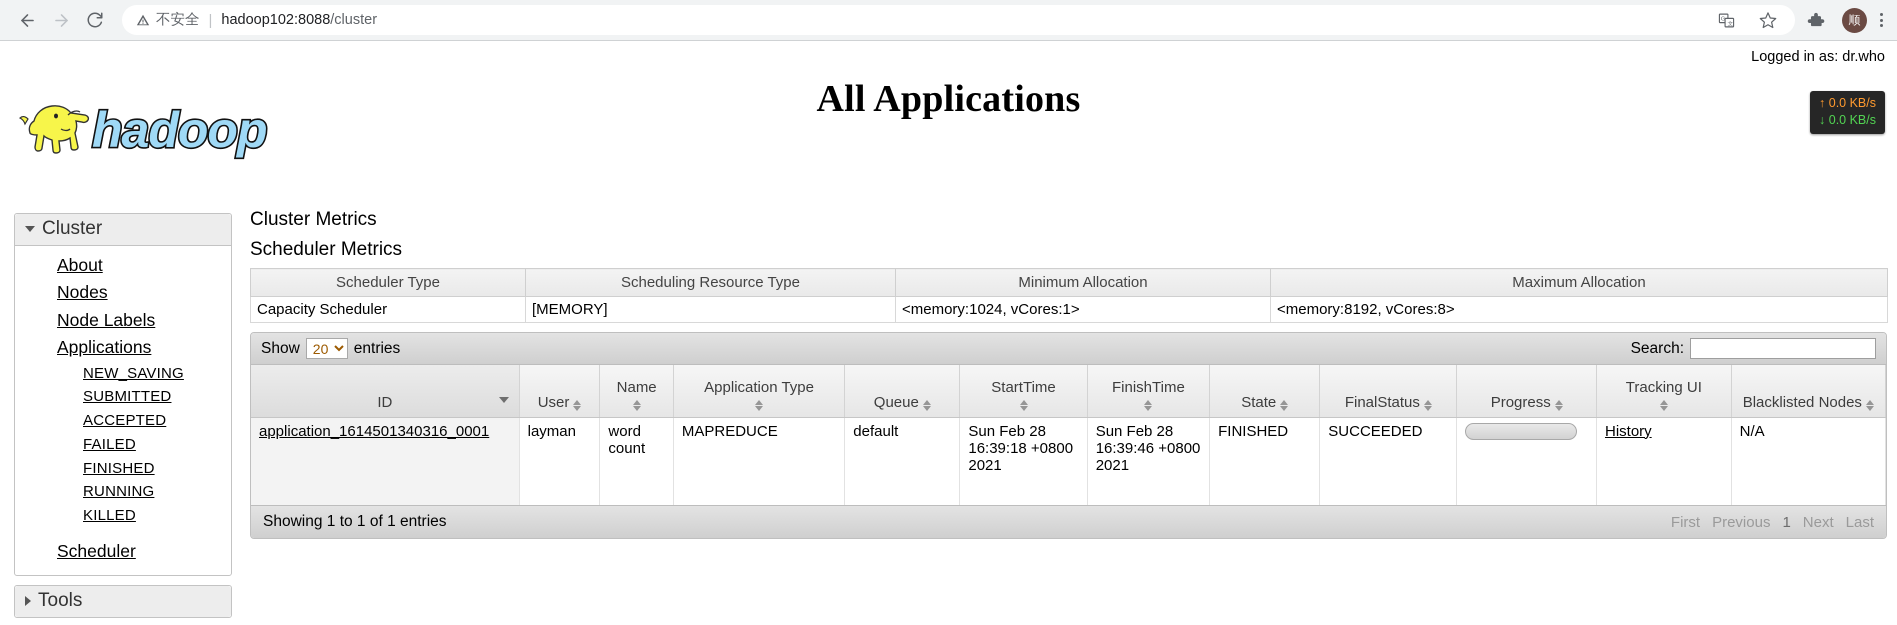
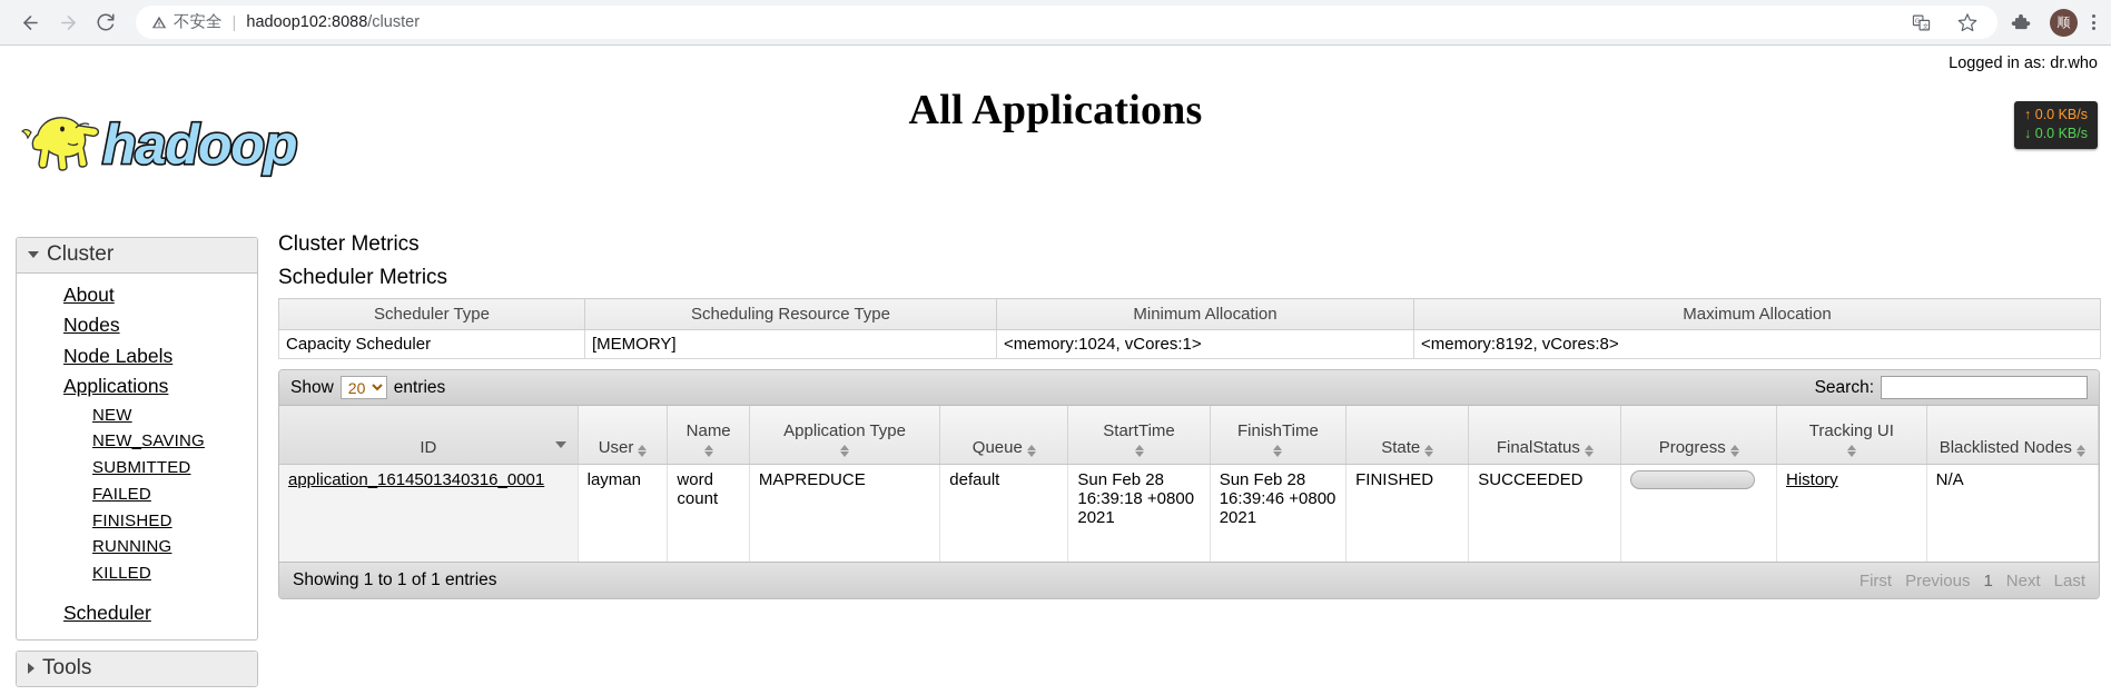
  不安全
  |
  hadoop102:8088/cluster
  顺
  Logged in as: dr.who
  ↑ 0.0 KB/s
  ↓ 0.0 KB/s
  hadoop
  All Applications
  Cluster
  About
  Nodes
  Node Labels
  Applications
+ NEW
  NEW_SAVING
  SUBMITTED
- ACCEPTED
  FAILED
  FINISHED
  RUNNING
  KILLED
  Scheduler
  Tools
  Cluster Metrics
  Scheduler Metrics
  Scheduler Type	Scheduling Resource Type	Minimum Allocation	Maximum Allocation
  Capacity Scheduler	[MEMORY]	<memory:1024, vCores:1>	<memory:8192, vCores:8>
  Show
  20
  entries
  Search:
  ID	User	Name	Application Type	Queue	StartTime	FinishTime	State	FinalStatus	Progress	Tracking UI	Blacklisted Nodes
  application_1614501340316_0001	layman	word count	MAPREDUCE	default	Sun Feb 28 16:39:18 +0800 2021	Sun Feb 28 16:39:46 +0800 2021	FINISHED	SUCCEEDED		History	N/A
  Showing 1 to 1 of 1 entries
  First
  Previous
  1
  Next
  Last
